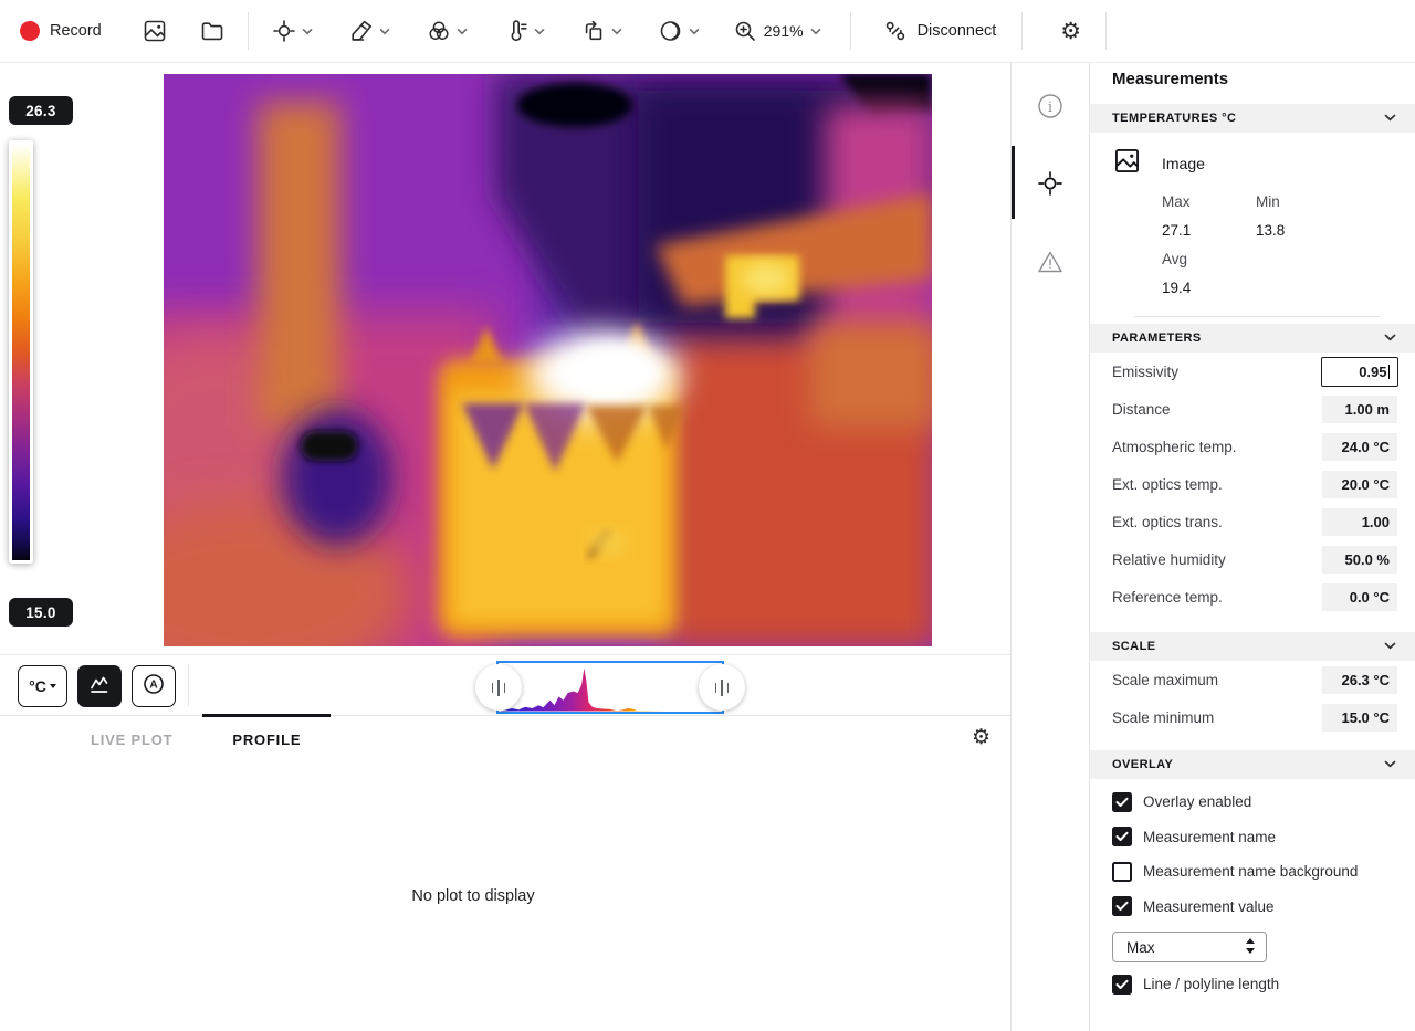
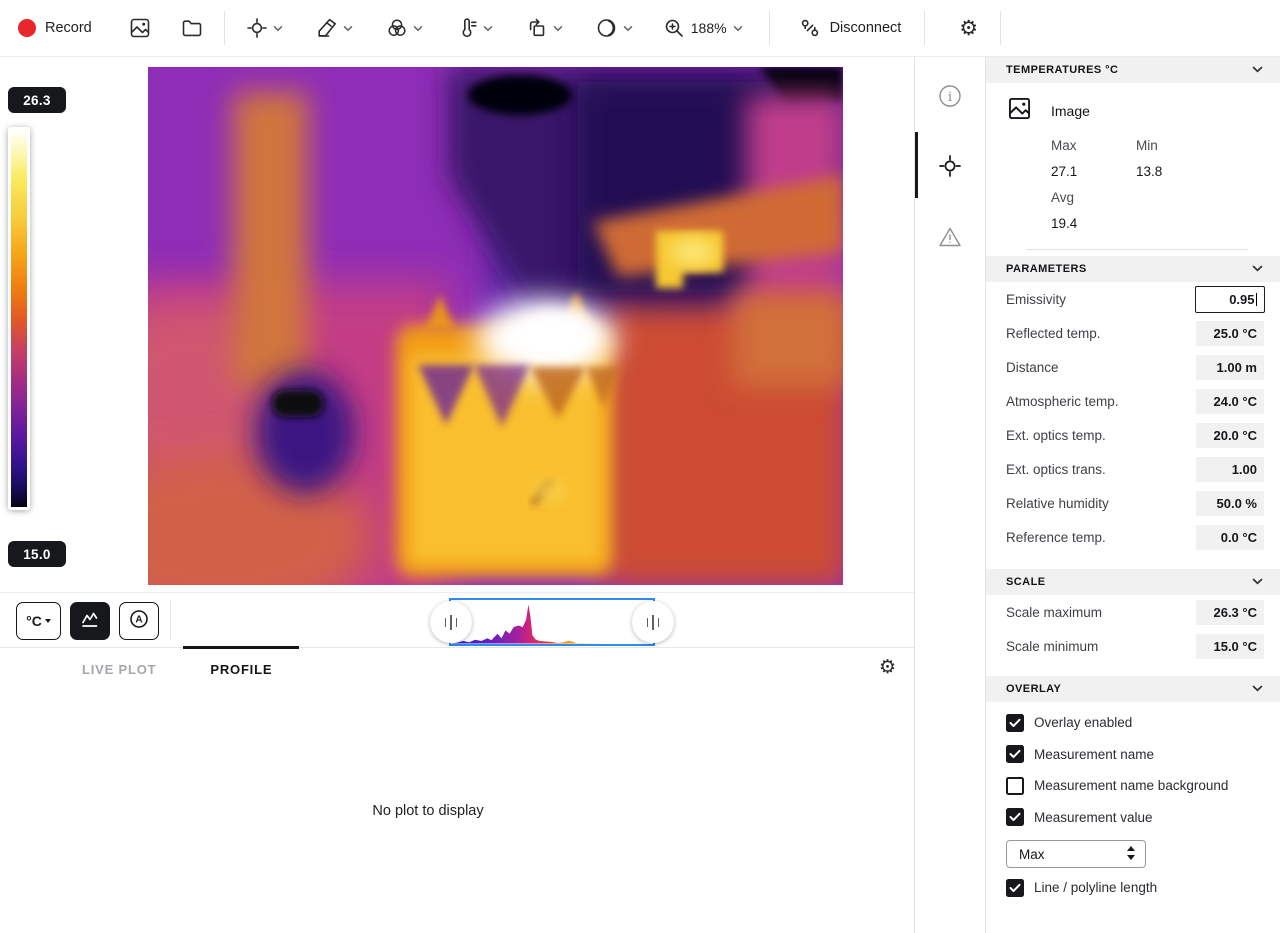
  Record
- 291%
+ 188%
  Disconnect
  ⚙
  26.3
  15.0
  °C
  A
  LIVE PLOT
  PROFILE
  ⚙
  No plot to display
  i
- Measurements
  TEMPERATURES °C
  Image
  Max
  Min
  27.1
  13.8
  Avg
  19.4
  PARAMETERS
  Emissivity
  0.95
+ Reflected temp.
+ 25.0 °C
  Distance
  1.00 m
  Atmospheric temp.
  24.0 °C
  Ext. optics temp.
  20.0 °C
  Ext. optics trans.
  1.00
  Relative humidity
  50.0 %
  Reference temp.
  0.0 °C
  SCALE
  Scale maximum
  26.3 °C
  Scale minimum
  15.0 °C
  OVERLAY
  Overlay enabled
  Measurement name
  Measurement name background
  Measurement value
  Max
  Line / polyline length
